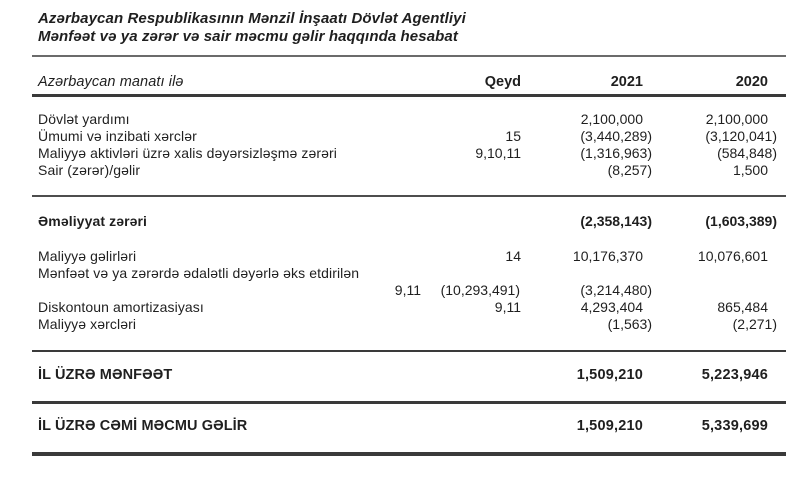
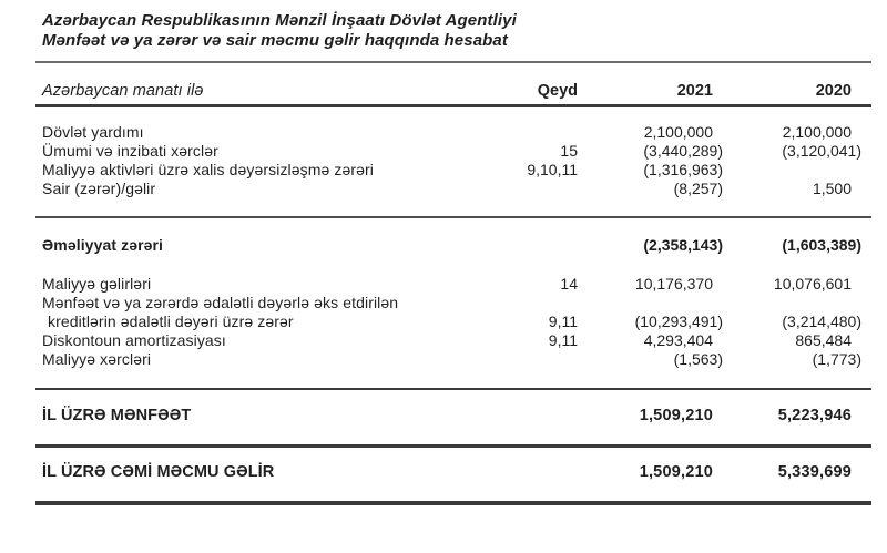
  Azərbaycan Respublikasının Mənzil İnşaatı Dövlət Agentliyi
  Mənfəət və ya zərər və sair məcmu gəlir haqqında hesabat
  Azərbaycan manatı ilə
  Qeyd
  2021
  2020
  Dövlət yardımı
  2,100,000
  2,100,000
  Ümumi və inzibati xərclər
  15
  (3,440,289)
  (3,120,041)
  Maliyyə aktivləri üzrə xalis dəyərsizləşmə zərəri
  9,10,11
  (1,316,963)
- (584,848)
  Sair (zərər)/gəlir
  (8,257)
  1,500
  Əməliyyat zərəri
  (2,358,143)
  (1,603,389)
  Maliyyə gəlirləri
  14
  10,176,370
  10,076,601
  Mənfəət və ya zərərdə ədalətli dəyərlə əks etdirilən
+ kreditlərin ədalətli dəyəri üzrə zərər
  9,11
  (10,293,491)
  (3,214,480)
  Diskontoun amortizasiyası
  9,11
  4,293,404
  865,484
  Maliyyə xərcləri
  (1,563)
- (2,271)
+ (1,773)
  İL ÜZRƏ MƏNFƏƏT
  1,509,210
  5,223,946
  İL ÜZRƏ CƏMİ MƏCMU GƏLİR
  1,509,210
  5,339,699
